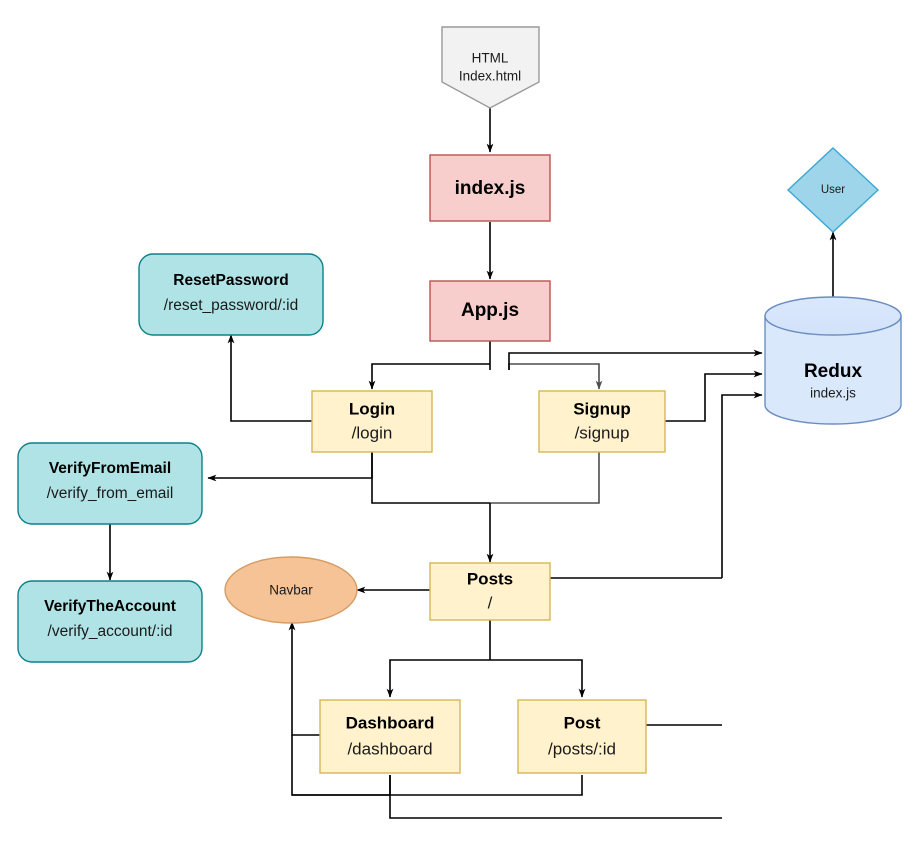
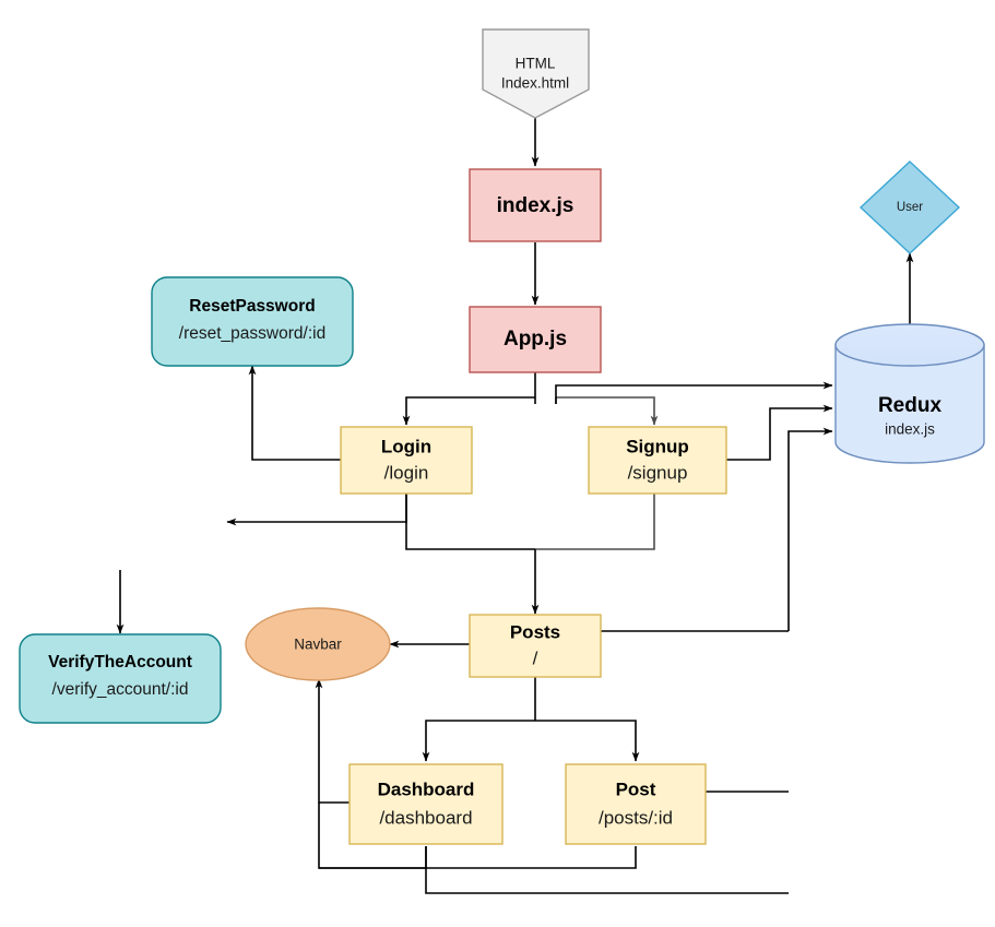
  HTML
  Index.html
  index.js
  App.js
  ResetPassword
  /reset_password/:id
- VerifyFromEmail
- /verify_from_email
  VerifyTheAccount
  /verify_account/:id
  Login
  /login
  Signup
  /signup
  Posts
  /
  Dashboard
  /dashboard
  Post
  /posts/:id
  Navbar
  Redux
  index.js
  User
